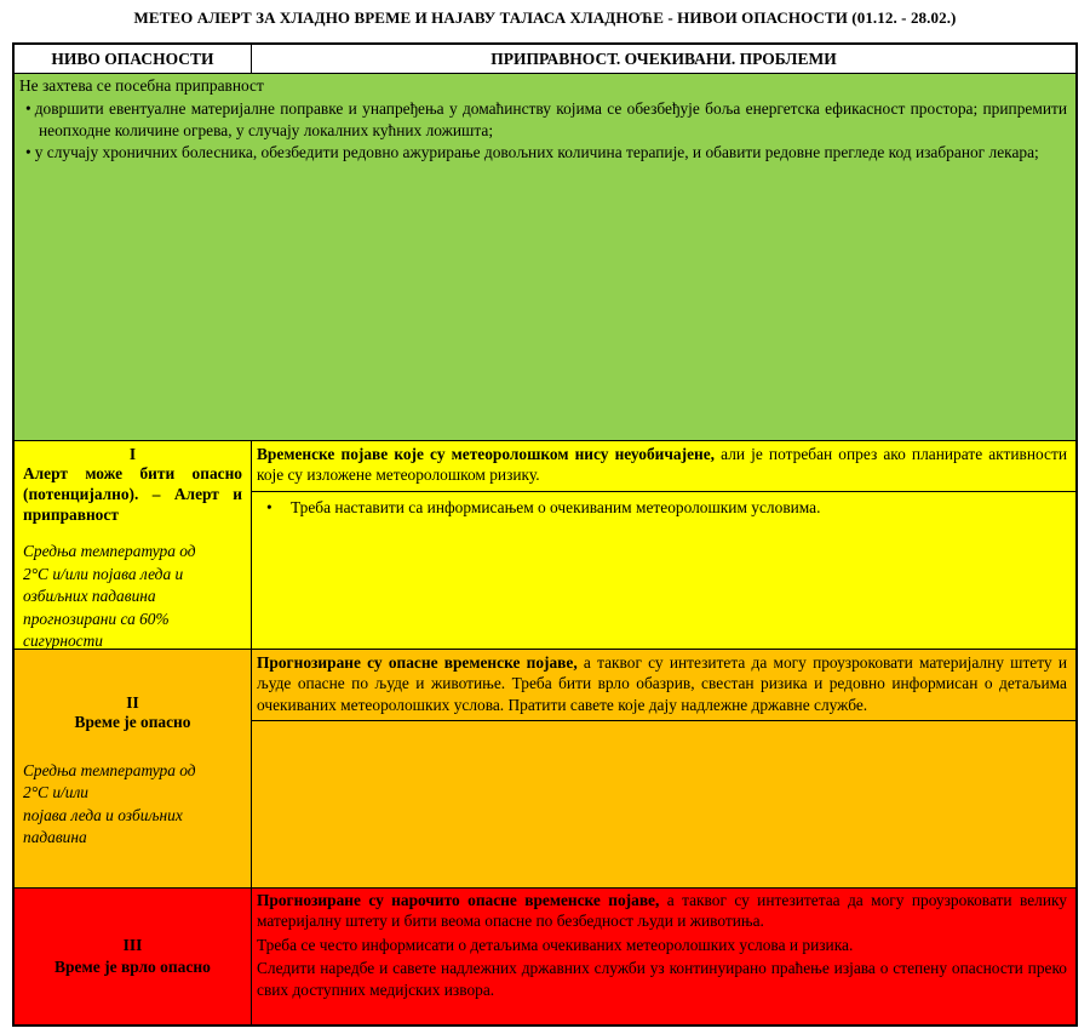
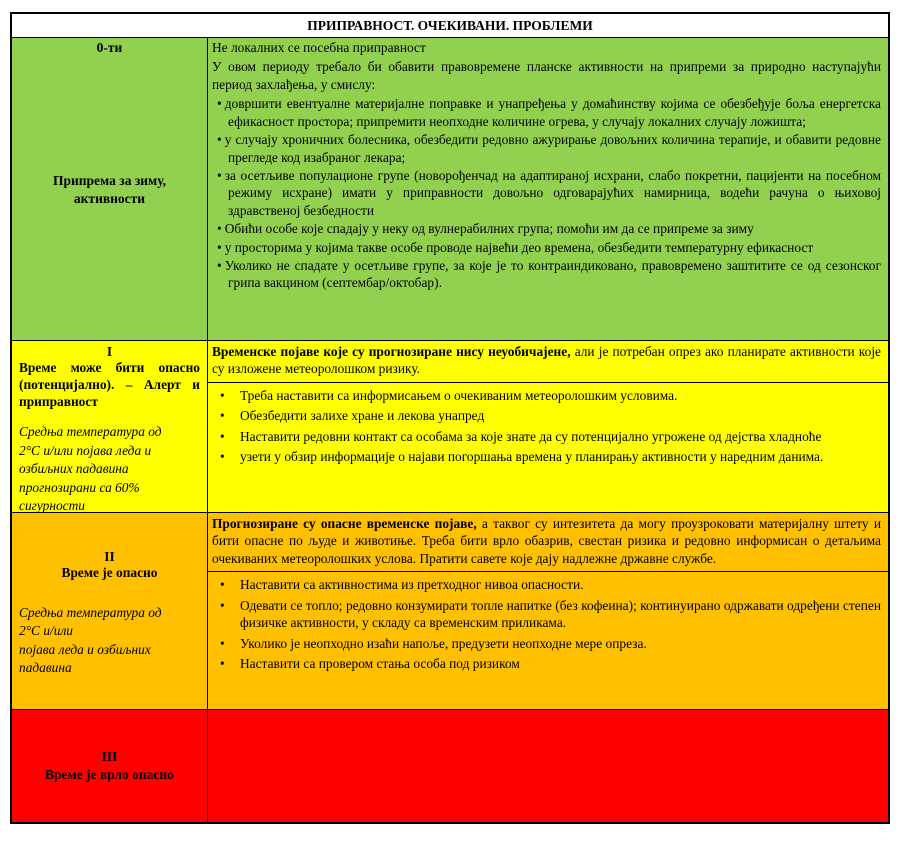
- МЕТЕО АЛЕРТ ЗА ХЛАДНО ВРЕМЕ И НАЈАВУ ТАЛАСА ХЛАДНОЋЕ - НИВОИ ОПАСНОСТИ (01.12. - 28.02.)
- НИВО ОПАСНОСТИ
  ПРИПРАВНОСТ. ОЧЕКИВАНИ. ПРОБЛЕМИ
+ 0-ти
+ Припрема за зиму,
+ активности
- Не захтева се посебна приправност
+ Не локалних се посебна приправност
+ У овом периоду требало би обавити правовремене планске активности на припреми за природно наступајући период захлађења, у смислу:
- довршити евентуалне материјалне поправке и унапређења у домаћинству којима се обезбеђује боља енергетска ефикасност простора; припремити неопходне количине огрева, у случају локалних кућних ложишта;
+ довршити евентуалне материјалне поправке и унапређења у домаћинству којима се обезбеђује боља енергетска ефикасност простора; припремити неопходне количине огрева, у случају локалних случају ложишта;
  у случају хроничних болесника, обезбедити редовно ажурирање довољних количина терапије, и обавити редовне прегледе код изабраног лекара;
+ за осетљиве популационе групе (новорођенчад на адаптираној исхрани, слабо покретни, пацијенти на посебном режиму исхране) имати у приправности довољно одговарајућих намирница, водећи рачуна о њиховој здравственој безбедности
+ Обићи особе које спадају у неку од вулнерабилних група; помоћи им да се припреме за зиму
+ у просторима у којима такве особе проводе највећи део времена, обезбедити температурну ефикасност
+ Уколико не спадате у осетљиве групе, за које је то контраиндиковано, правовремено заштитите се од сезонског грипа вакцином (септембар/октобар).
  I
- Алерт може бити опасно (потенцијално). – Алерт и приправност
+ Време може бити опасно (потенцијално). – Алерт и приправност
  Средња температура од
  2°C и/или појава леда и
  озбиљних падавина
  прогнозирани са 60%
  сигурности
- Временске појаве које су метеоролошком нису неуобичајене, али је потребан опрез ако планирате активности које су изложене метеоролошком ризику.
+ Временске појаве које су прогнозиране нису неуобичајене, али је потребан опрез ако планирате активности које су изложене метеоролошком ризику.
  Треба наставити са информисањем о очекиваним метеоролошким условима.
+ Обезбедити залихе хране и лекова унапред
+ Наставити редовни контакт са особама за које знате да су потенцијално угрожене од дејства хладноће
+ узети у обзир информације о најави погоршања времена у планирању активности у наредним данима.
  II
  Време је опасно
  Средња температура од
  2°C и/или
  појава леда и озбиљних
  падавина
- Прогнозиране су опасне временске појаве, а таквог су интезитета да могу проузроковати материјалну штету и људе опасне по људе и животиње. Треба бити врло обазрив, свестан ризика и редовно информисан о детаљима очекиваних метеоролошких услова. Пратити савете које дају надлежне државне службе.
+ Прогнозиране су опасне временске појаве, а таквог су интезитета да могу проузроковати материјалну штету и бити опасне по људе и животиње. Треба бити врло обазрив, свестан ризика и редовно информисан о детаљима очекиваних метеоролошких услова. Пратити савете које дају надлежне државне службе.
+ Наставити са активностима из претходног нивоа опасности.
+ Одевати се топло; редовно конзумирати топле напитке (без кофеина); континуирано одржавати одређени степен физичке активности, у складу са временским приликама.
+ Уколико је неопходно изаћи напоље, предузети неопходне мере опреза.
+ Наставити са провером стања особа под ризиком
  III
  Време је врло опасно
- Прогнозиране су нарочито опасне временске појаве, а таквог су интезитетаа да могу проузроковати велику материјалну штету и бити веома опасне по безбедност људи и животиња.
- Треба се често информисати о детаљима очекиваних метеоролошких услова и ризика.
- Следити наредбе и савете надлежних државних служби уз континуирано праћење изјава о степену опасности преко свих доступних медијских извора.
